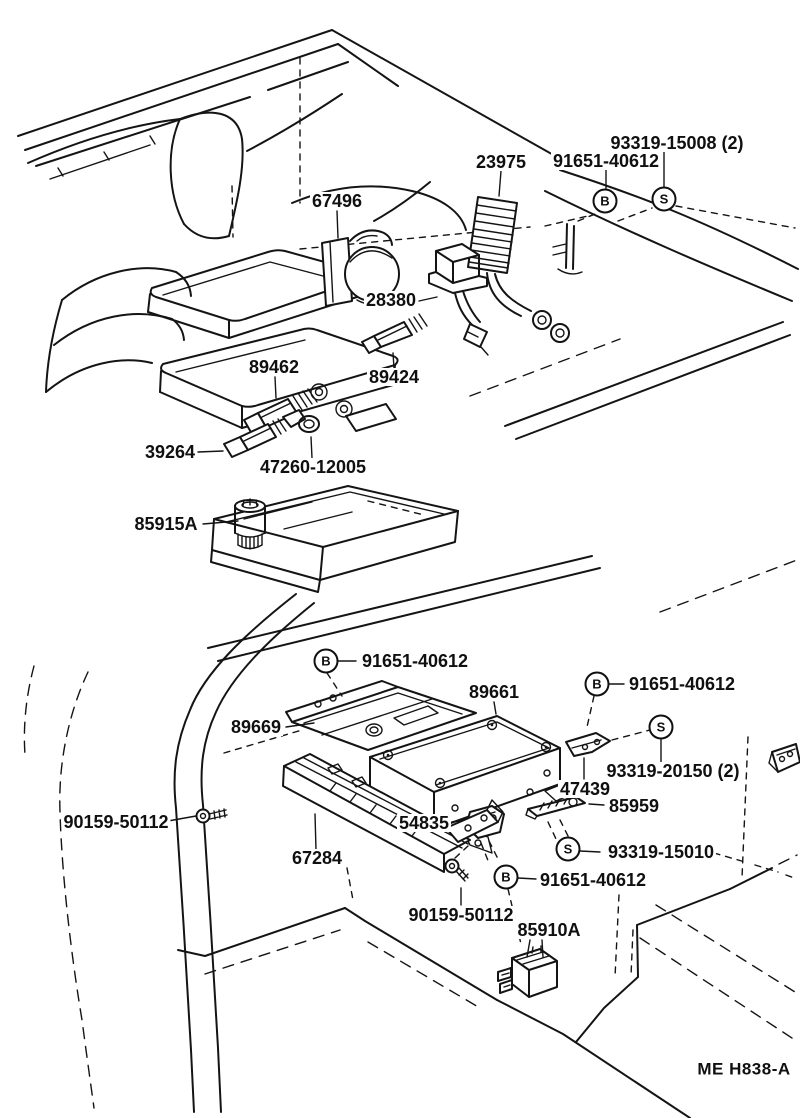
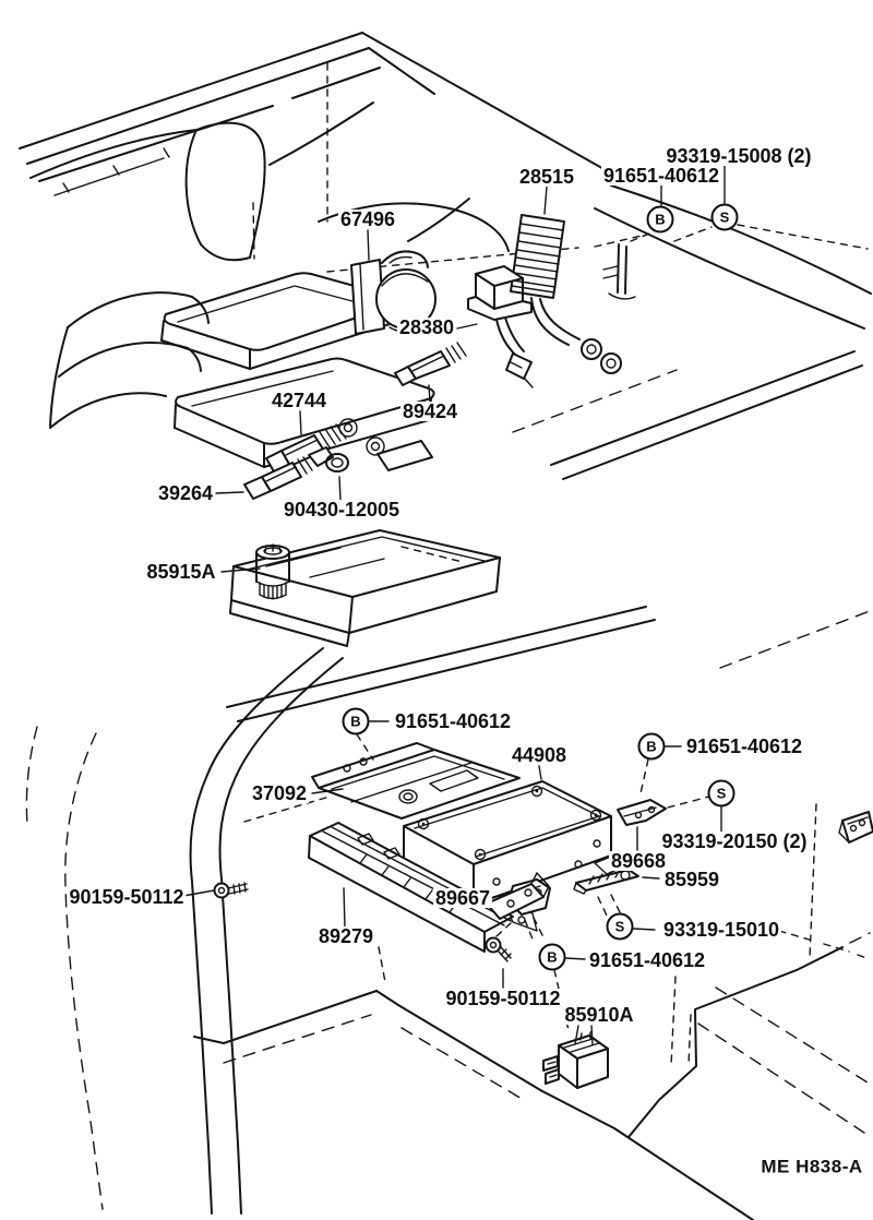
  93319-15008 (2)
  91651-40612
- 23975
+ 28515
  67496
  28380
- 89462
+ 42744
  89424
  39264
- 47260-12005
+ 90430-12005
  85915A
  91651-40612
- 89661
+ 44908
  91651-40612
- 89669
+ 37092
  93319-20150 (2)
- 47439
+ 89668
  85959
  90159-50112
- 54835
+ 89667
  93319-15010
- 67284
+ 89279
  91651-40612
  90159-50112
  85910A
  ME H838-A
  S
  B
  B
  B
  S
  S
  B
